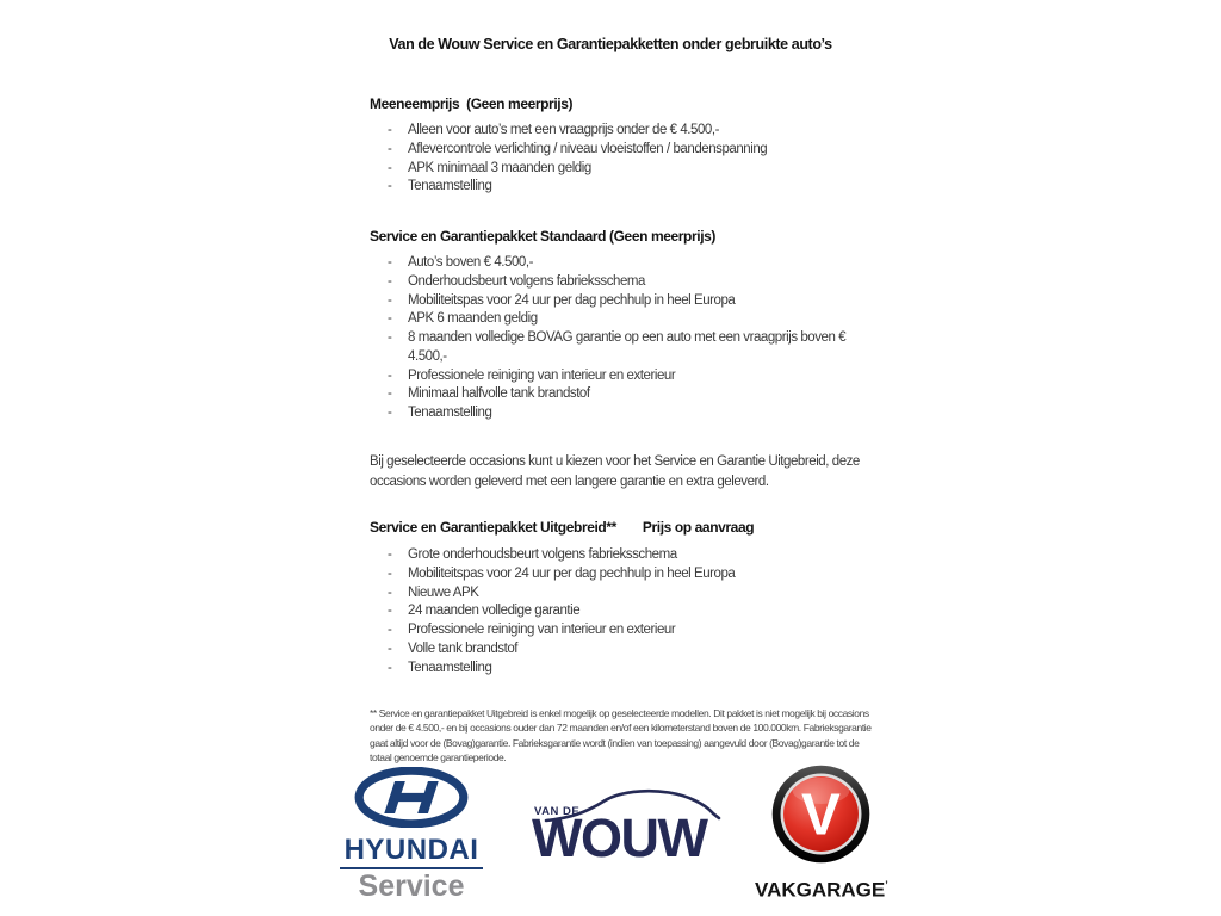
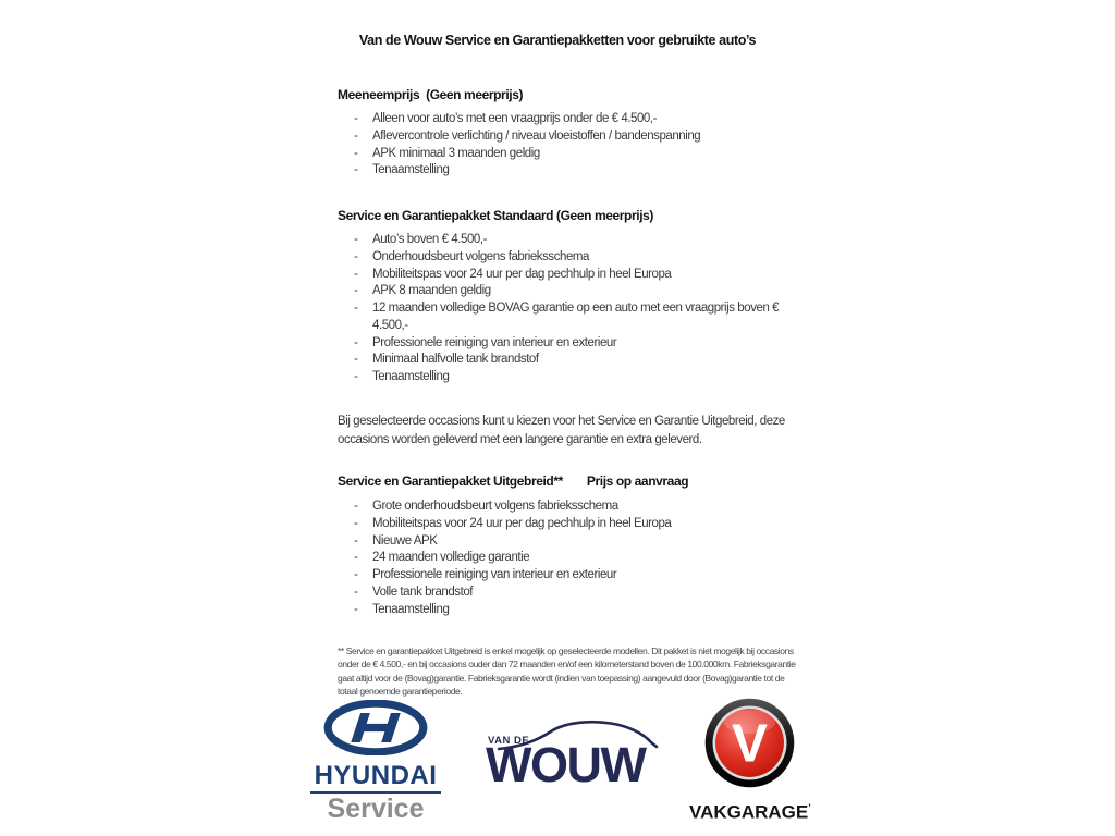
- Van de Wouw Service en Garantiepakketten onder gebruikte auto’s
+ Van de Wouw Service en Garantiepakketten voor gebruikte auto’s
  Meeneemprijs (Geen meerprijs)
  -
  Alleen voor auto’s met een vraagprijs onder de € 4.500,-
  -
  Aflevercontrole verlichting / niveau vloeistoffen / bandenspanning
  -
  APK minimaal 3 maanden geldig
  -
  Tenaamstelling
  Service en Garantiepakket Standaard (Geen meerprijs)
  -
  Auto’s boven € 4.500,-
  -
  Onderhoudsbeurt volgens fabrieksschema
  -
  Mobiliteitspas voor 24 uur per dag pechhulp in heel Europa
  -
- APK 6 maanden geldig
+ APK 8 maanden geldig
  -
- 8 maanden volledige BOVAG garantie op een auto met een vraagprijs boven € 4.500,-
+ 12 maanden volledige BOVAG garantie op een auto met een vraagprijs boven € 4.500,-
  -
  Professionele reiniging van interieur en exterieur
  -
  Minimaal halfvolle tank brandstof
  -
  Tenaamstelling
  Bij geselecteerde occasions kunt u kiezen voor het Service en Garantie Uitgebreid, deze occasions worden geleverd met een langere garantie en extra geleverd.
  Service en Garantiepakket Uitgebreid**
  Prijs op aanvraag
  -
  Grote onderhoudsbeurt volgens fabrieksschema
  -
  Mobiliteitspas voor 24 uur per dag pechhulp in heel Europa
  -
  Nieuwe APK
  -
  24 maanden volledige garantie
  -
  Professionele reiniging van interieur en exterieur
  -
  Volle tank brandstof
  -
  Tenaamstelling
  ** Service en garantiepakket Uitgebreid is enkel mogelijk op geselecteerde modellen. Dit pakket is niet mogelijk bij occasions onder de € 4.500,- en bij occasions ouder dan 72 maanden en/of een kilometerstand boven de 100.000km. Fabrieksgarantie gaat altijd voor de (Bovag)garantie. Fabrieksgarantie wordt (indien van toepassing) aangevuld door (Bovag)garantie tot de totaal genoemde garantieperiode.
  HYUNDAI
  Service
  VAN DE
  WOUW
  V
  VAKGARAGE’
